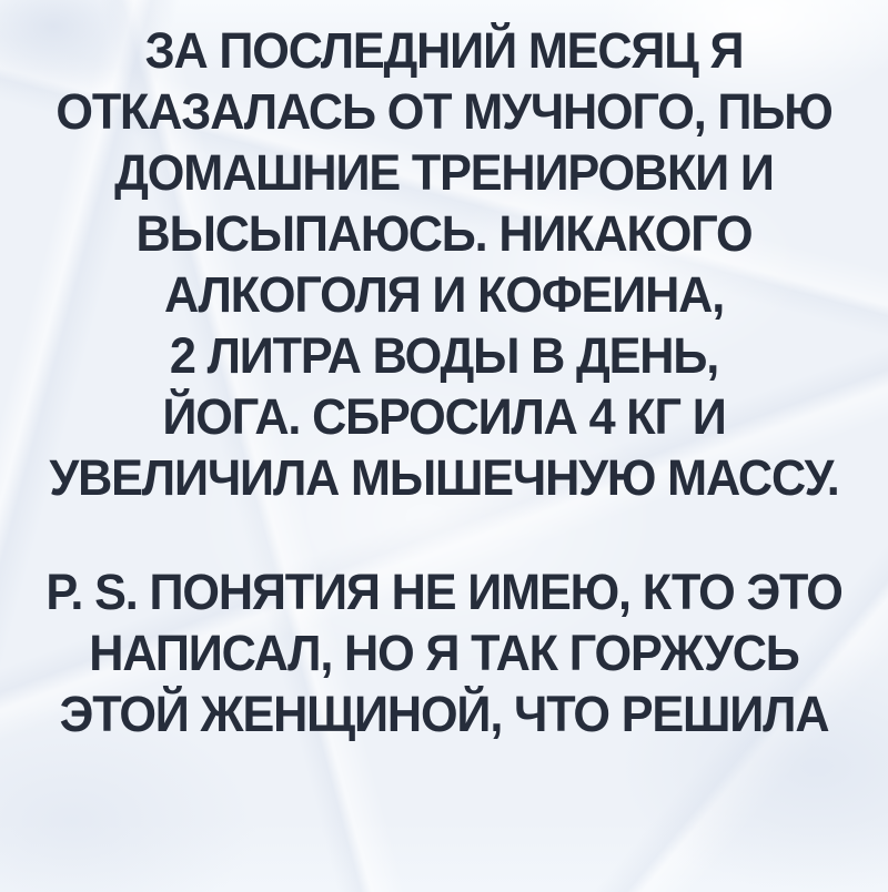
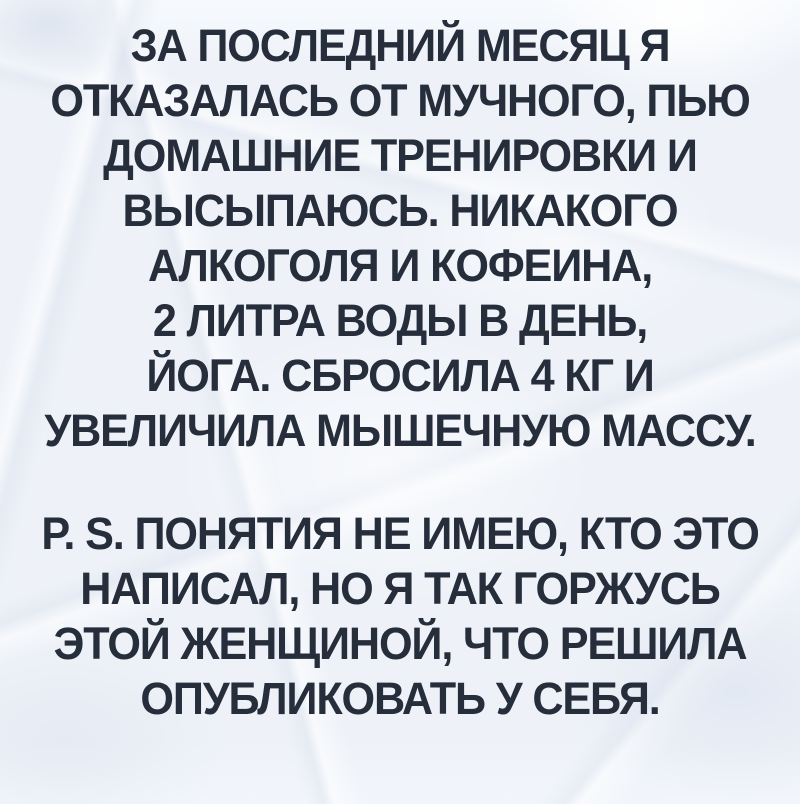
  ЗА ПОСЛЕДНИЙ МЕСЯЦ Я
  ОТКАЗАЛАСЬ ОТ МУЧНОГО, ПЬЮ
  ДОМАШНИЕ ТРЕНИРОВКИ И
  ВЫСЫПАЮСЬ. НИКАКОГО
  АЛКОГОЛЯ И КОФЕИНА,
  2 ЛИТРА ВОДЫ В ДЕНЬ,
  ЙОГА. СБРОСИЛА 4 КГ И
  УВЕЛИЧИЛА МЫШЕЧНУЮ МАССУ.
  P. S. ПОНЯТИЯ НЕ ИМЕЮ, КТО ЭТО
  НАПИСАЛ, НО Я ТАК ГОРЖУСЬ
  ЭТОЙ ЖЕНЩИНОЙ, ЧТО РЕШИЛА
+ ОПУБЛИКОВАТЬ У СЕБЯ.
